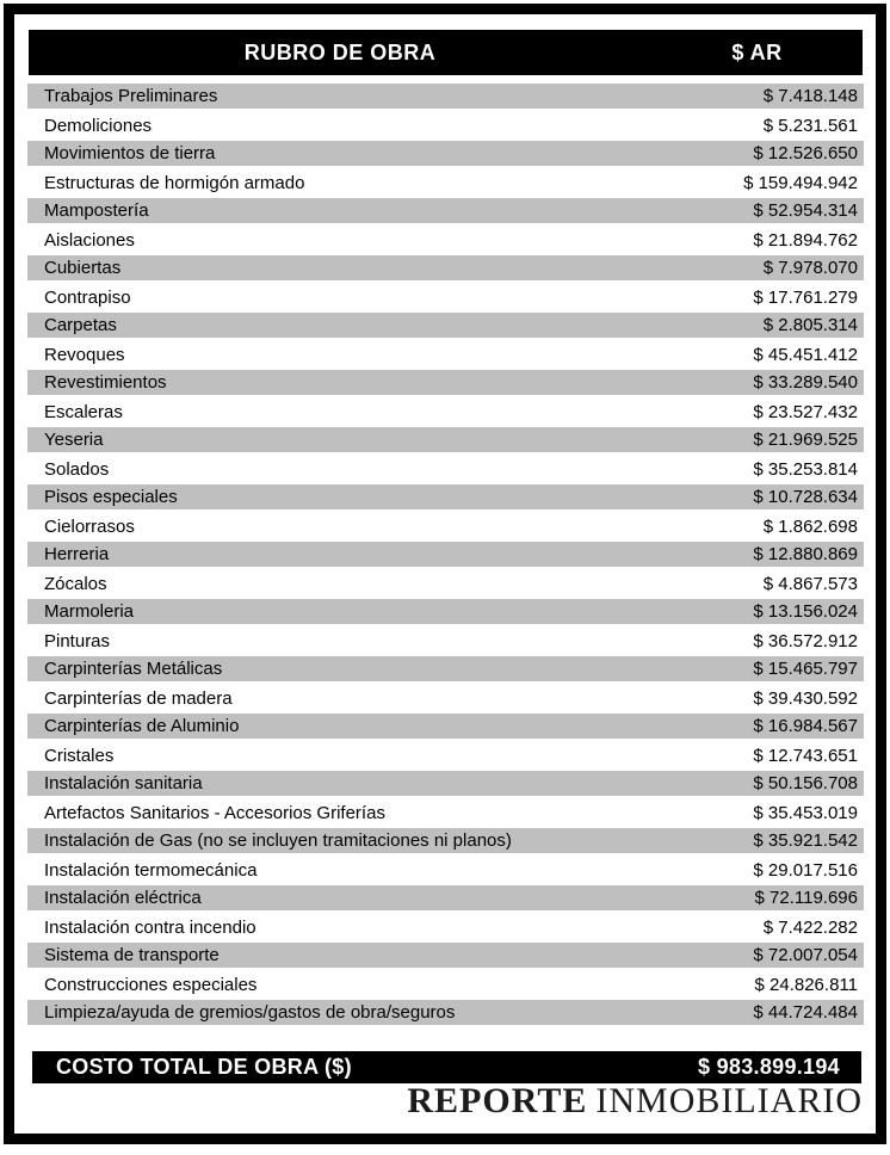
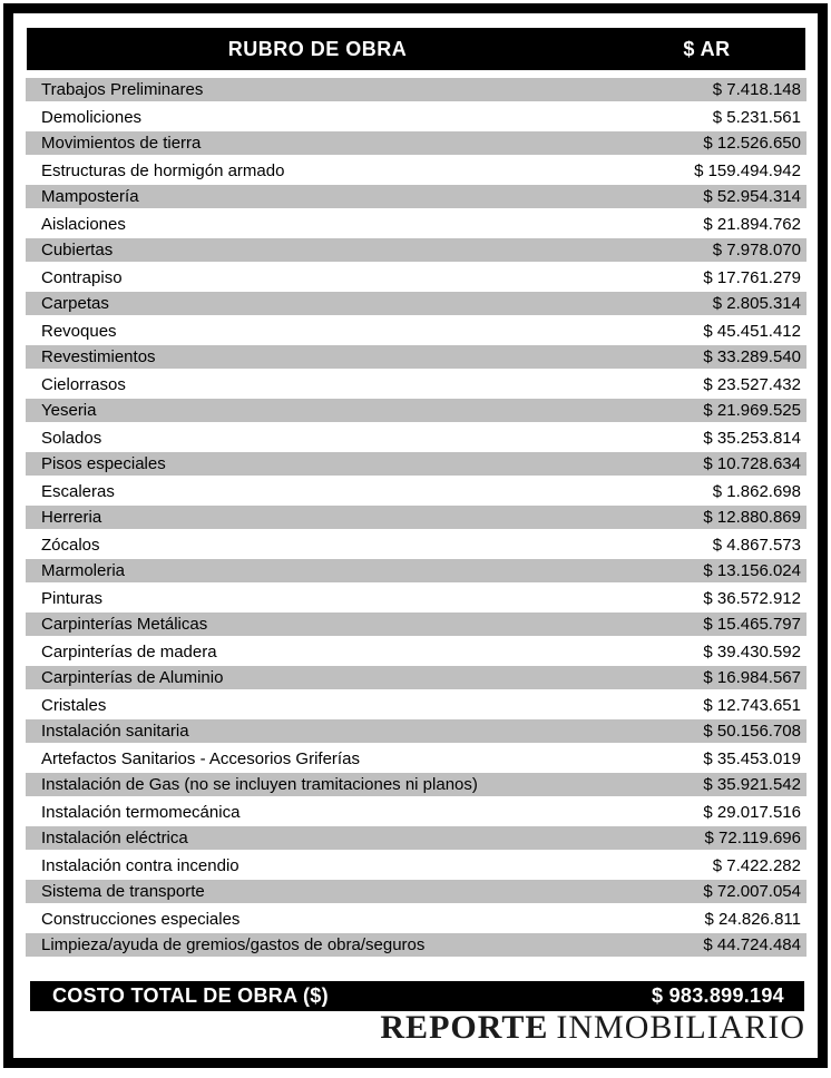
  RUBRO DE OBRA
  $ AR
  Trabajos Preliminares
  $ 7.418.148
  Demoliciones
  $ 5.231.561
  Movimientos de tierra
  $ 12.526.650
  Estructuras de hormigón armado
  $ 159.494.942
  Mampostería
  $ 52.954.314
  Aislaciones
  $ 21.894.762
  Cubiertas
  $ 7.978.070
  Contrapiso
  $ 17.761.279
  Carpetas
  $ 2.805.314
  Revoques
  $ 45.451.412
  Revestimientos
  $ 33.289.540
- Escaleras
+ Cielorrasos
  $ 23.527.432
  Yeseria
  $ 21.969.525
  Solados
  $ 35.253.814
  Pisos especiales
  $ 10.728.634
- Cielorrasos
+ Escaleras
  $ 1.862.698
  Herreria
  $ 12.880.869
  Zócalos
  $ 4.867.573
  Marmoleria
  $ 13.156.024
  Pinturas
  $ 36.572.912
  Carpinterías Metálicas
  $ 15.465.797
  Carpinterías de madera
  $ 39.430.592
  Carpinterías de Aluminio
  $ 16.984.567
  Cristales
  $ 12.743.651
  Instalación sanitaria
  $ 50.156.708
  Artefactos Sanitarios - Accesorios Griferías
  $ 35.453.019
  Instalación de Gas (no se incluyen tramitaciones ni planos)
  $ 35.921.542
  Instalación termomecánica
  $ 29.017.516
  Instalación eléctrica
  $ 72.119.696
  Instalación contra incendio
  $ 7.422.282
  Sistema de transporte
  $ 72.007.054
  Construcciones especiales
  $ 24.826.811
  Limpieza/ayuda de gremios/gastos de obra/seguros
  $ 44.724.484
  COSTO TOTAL DE OBRA ($)
  $ 983.899.194
  REPORTE INMOBILIARIO
